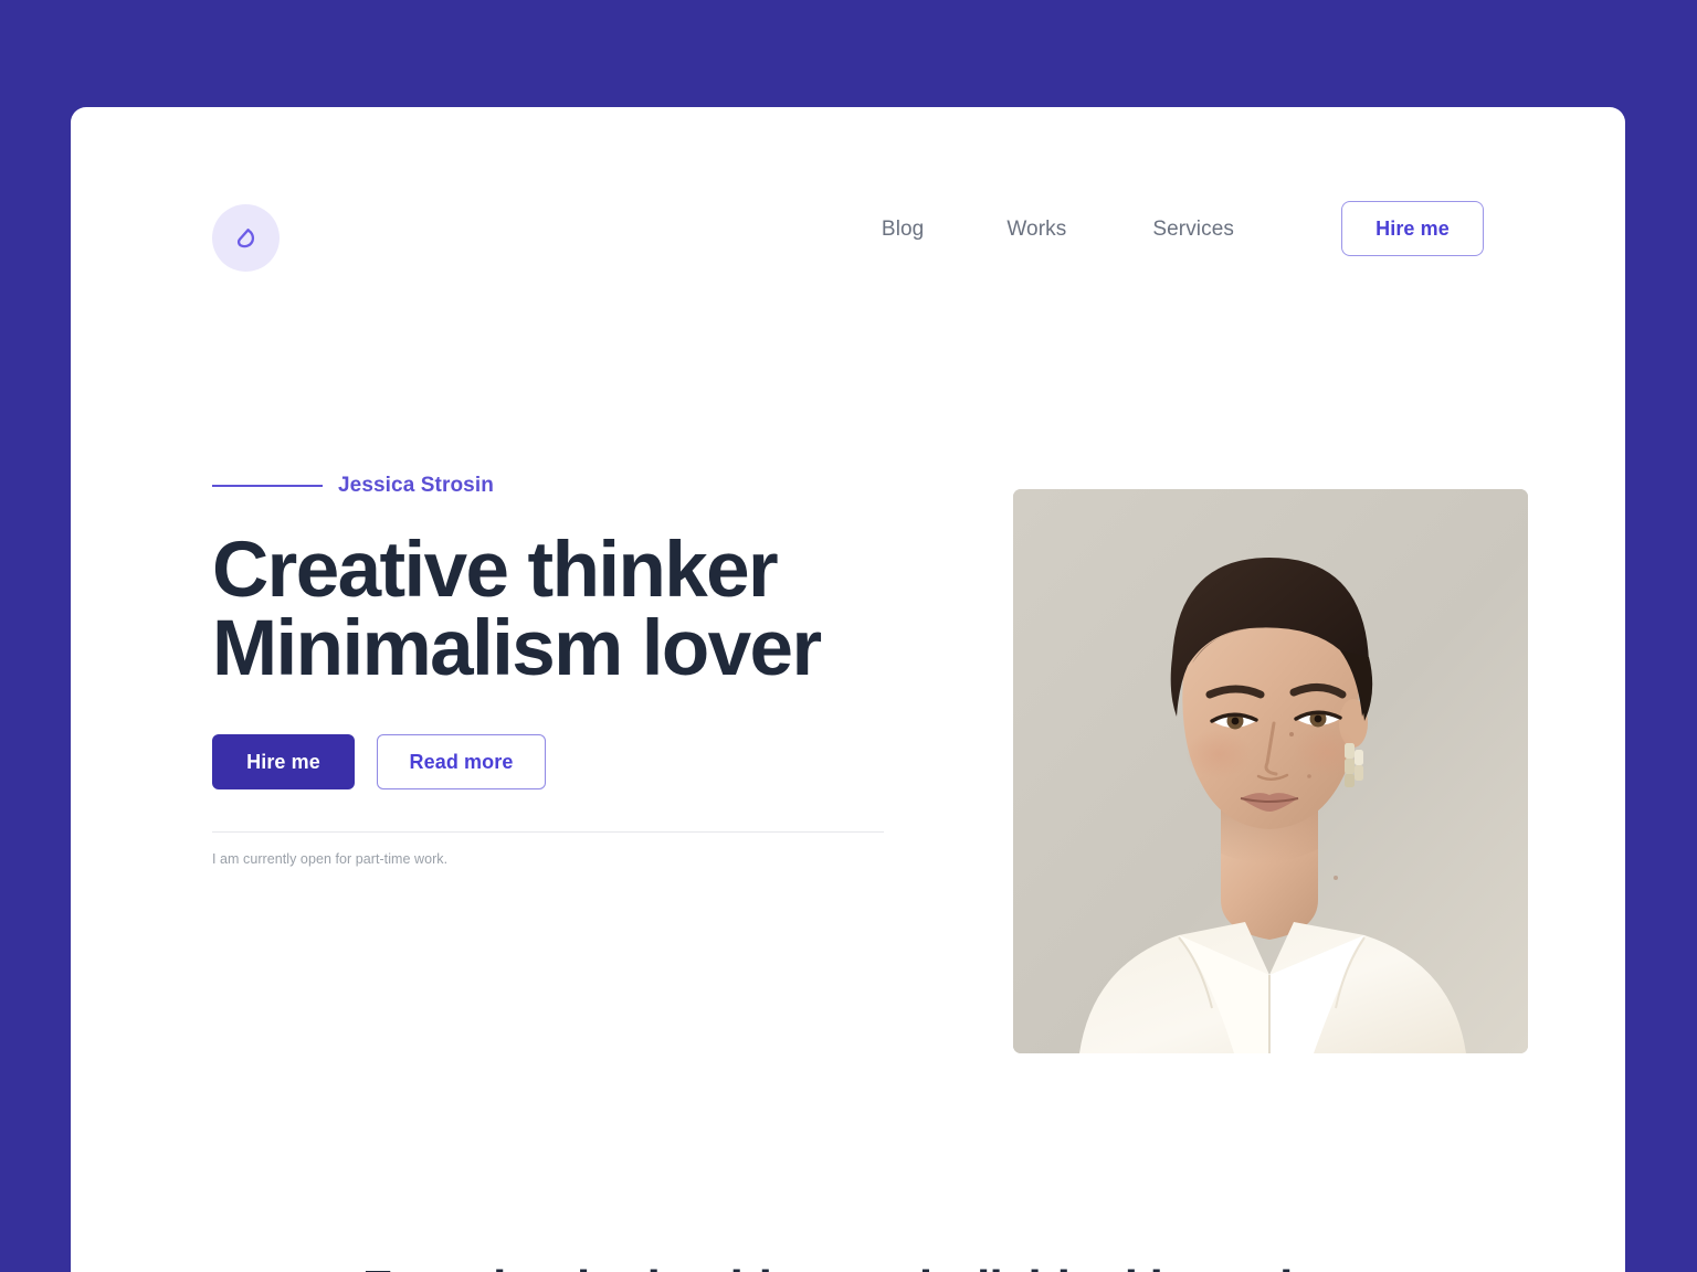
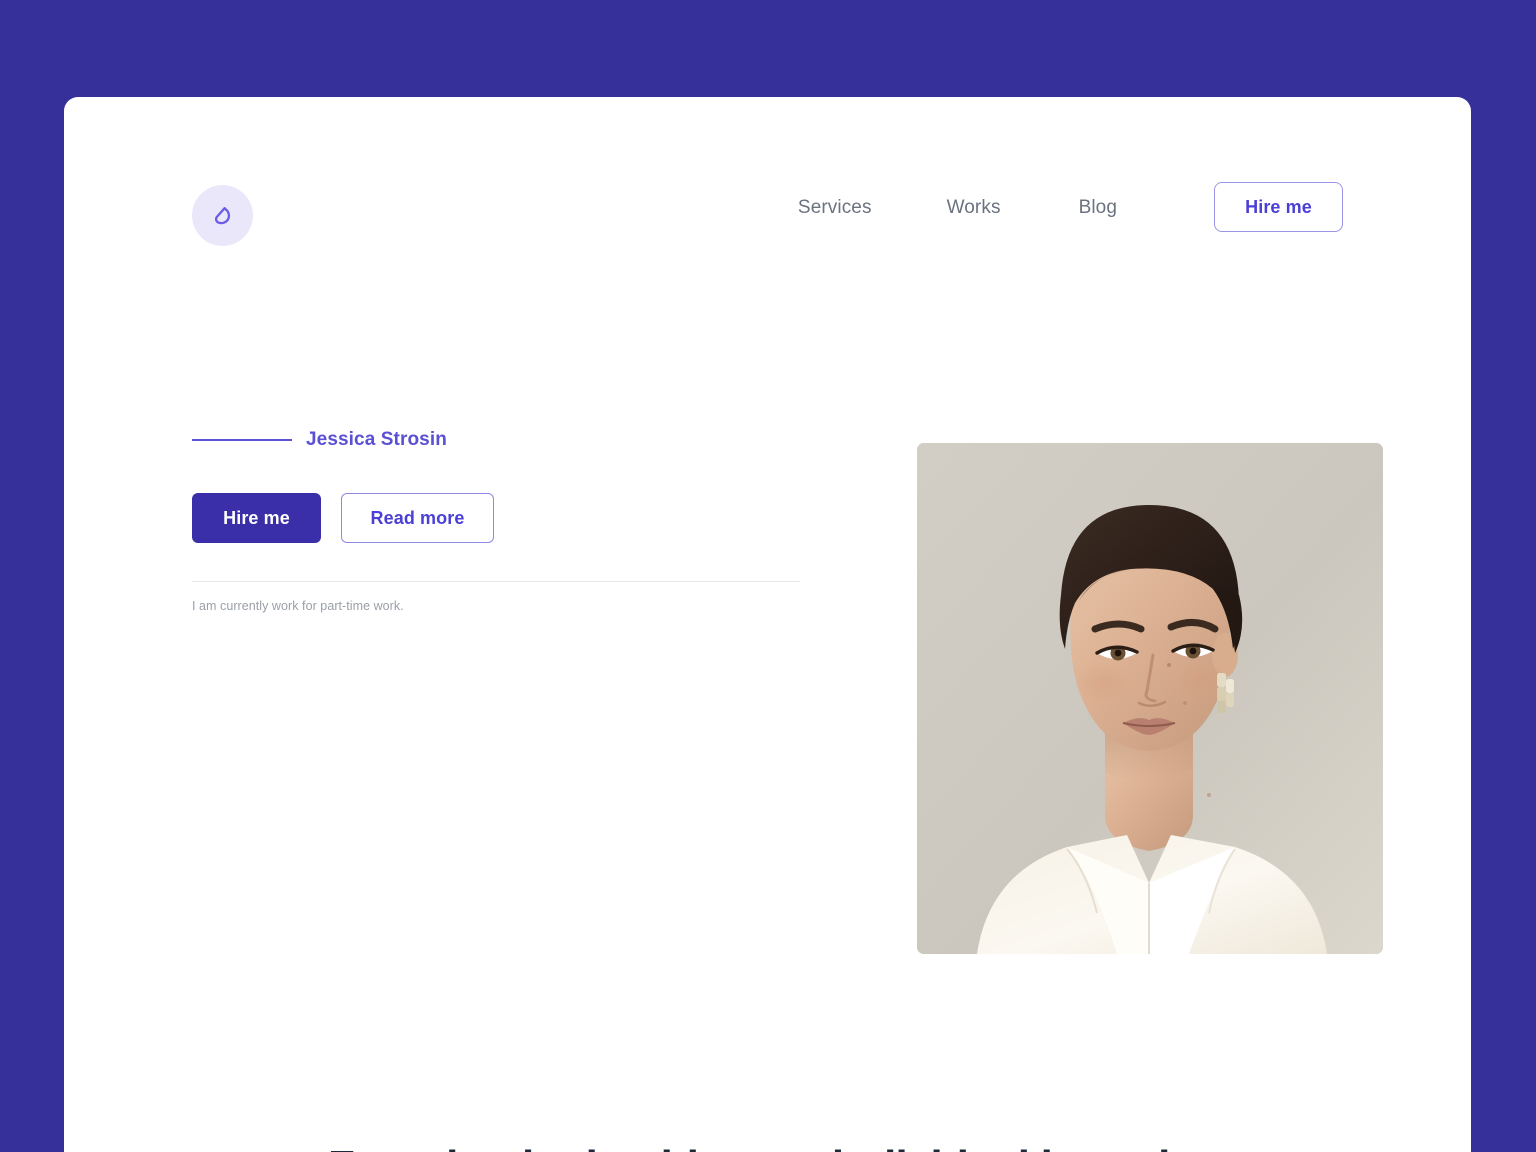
- Blog
+ Services
  Works
- Services
+ Blog
  Hire me
  Jessica Strosin
- Creative thinker
- Minimalism lover
  Hire me
  Read more
- I am currently open for part-time work.
+ I am currently work for part-time work.
